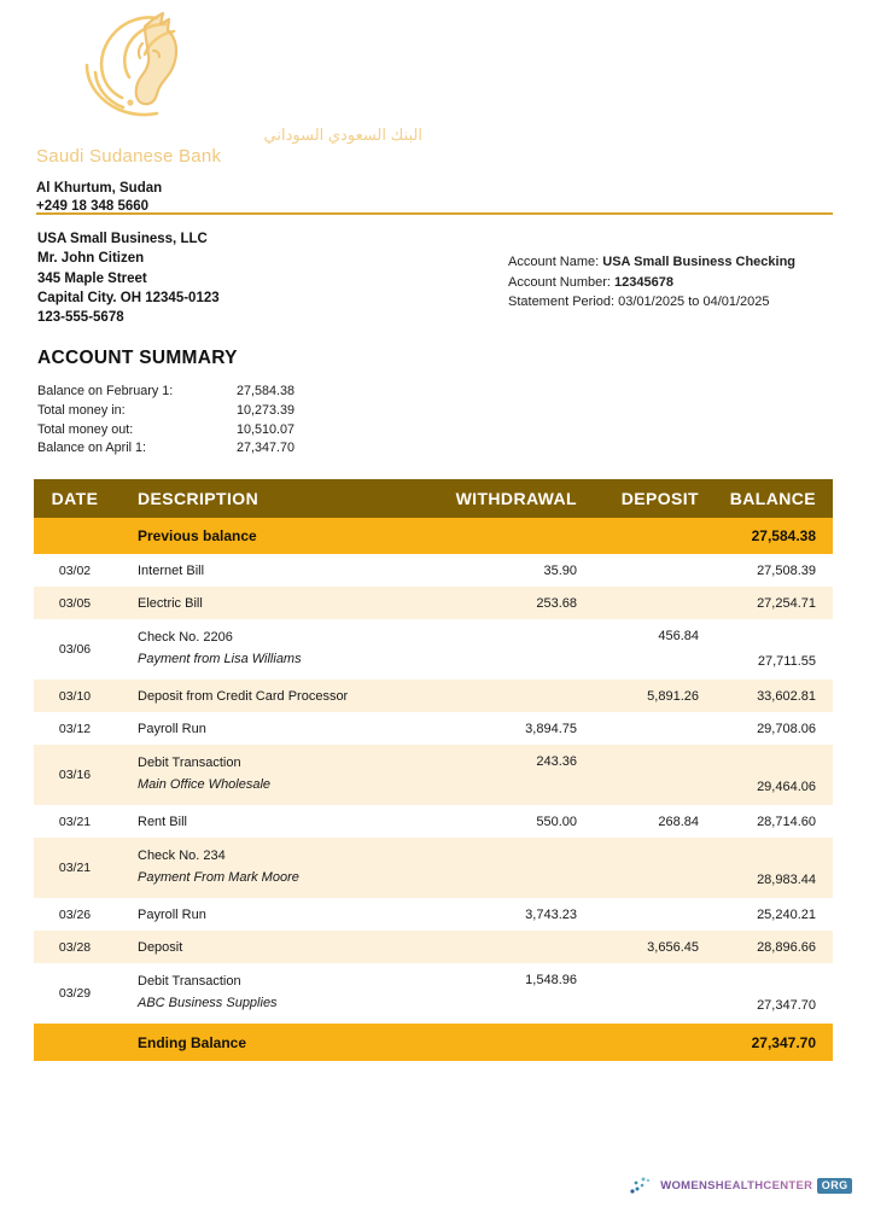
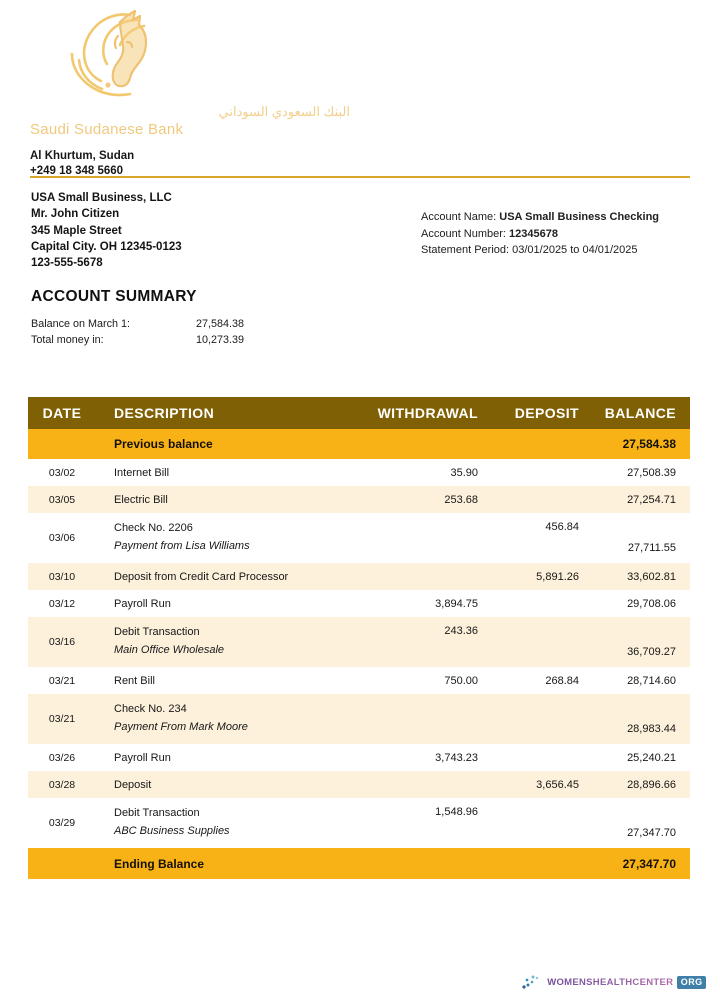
  البنك السعودي السوداني
  Saudi Sudanese Bank
  Al Khurtum, Sudan
  +249 18 348 5660
  USA Small Business, LLC
  Mr. John Citizen
  345 Maple Street
  Capital City. OH 12345-0123
  123-555-5678
  Account Name: USA Small Business Checking
  Account Number: 12345678
  Statement Period: 03/01/2025 to 04/01/2025
  ACCOUNT SUMMARY
- Balance on February 1:	27,584.38
+ Balance on March 1:	27,584.38
  Total money in:	10,273.39
- Total money out:	10,510.07
- Balance on April 1:	27,347.70
  DATE	DESCRIPTION	WITHDRAWAL	DEPOSIT	BALANCE
  	Previous balance			27,584.38
  03/02	Internet Bill	35.90		27,508.39
  03/05	Electric Bill	253.68		27,254.71
  03/06	Check No. 2206 Payment from Lisa Williams		456.84	27,711.55
  03/10	Deposit from Credit Card Processor		5,891.26	33,602.81
  03/12	Payroll Run	3,894.75		29,708.06
- 03/16	Debit Transaction Main Office Wholesale	243.36		29,464.06
+ 03/16	Debit Transaction Main Office Wholesale	243.36		36,709.27
- 03/21	Rent Bill	550.00	268.84	28,714.60
+ 03/21	Rent Bill	750.00	268.84	28,714.60
  03/21	Check No. 234 Payment From Mark Moore			28,983.44
  03/26	Payroll Run	3,743.23		25,240.21
  03/28	Deposit		3,656.45	28,896.66
  03/29	Debit Transaction ABC Business Supplies	1,548.96		27,347.70
  	Ending Balance			27,347.70
  WOMENSHEALTHCENTER
  ORG
